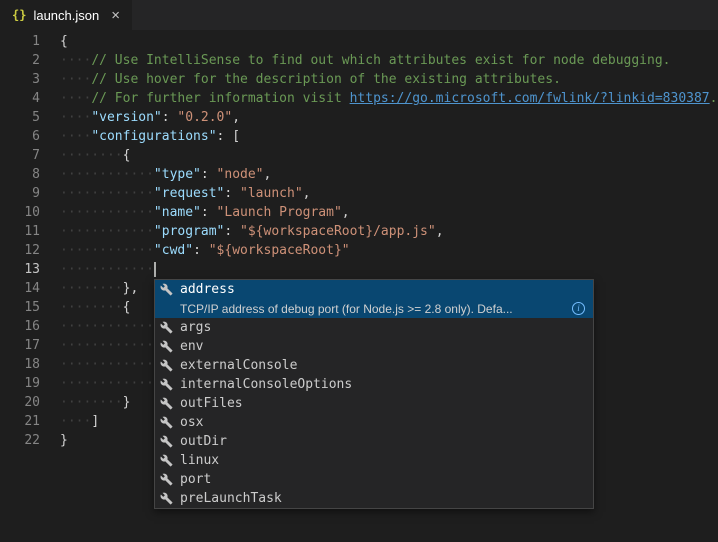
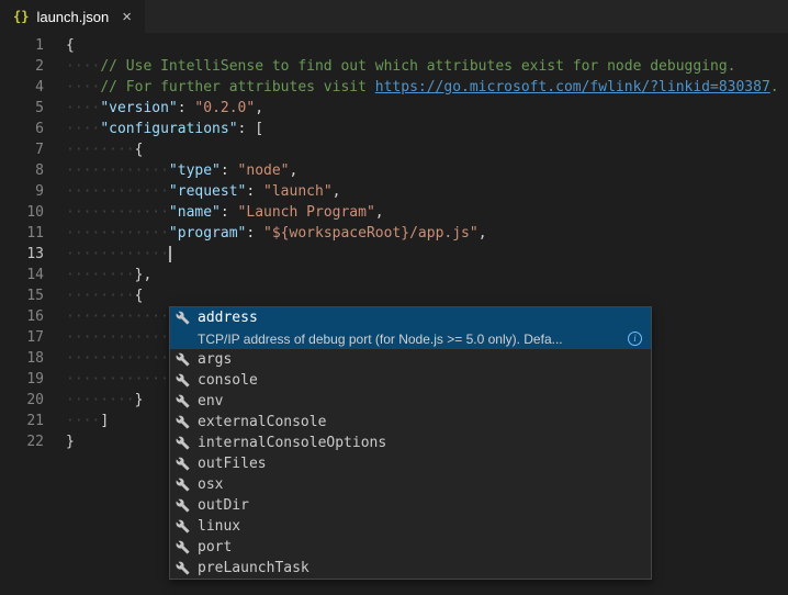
  {}
  launch.json
  ×
  1
  {
  2
  ····// Use IntelliSense to find out which attributes exist for node debugging.
- 3
- ····// Use hover for the description of the existing attributes.
  4
- ····// For further information visit https://go.microsoft.com/fwlink/?linkid=830387.
+ ····// For further attributes visit https://go.microsoft.com/fwlink/?linkid=830387.
  5
  ····"version": "0.2.0",
  6
  ····"configurations": [
  7
  ········{
  8
  ············"type": "node",
  9
  ············"request": "launch",
  10
  ············"name": "Launch Program",
  11
  ············"program": "${workspaceRoot}/app.js",
- 12
- ············"cwd": "${workspaceRoot}"
  13
  ············
  14
  ········},
  15
  ········{
  16
  ············
  17
  ············
  18
  ············
  19
  ············
  20
  ········}
  21
  ····]
  22
  }
  address
- TCP/IP address of debug port (for Node.js >= 2.8 only). Defa...
+ TCP/IP address of debug port (for Node.js >= 5.0 only). Defa...
  i
  args
+ console
  env
  externalConsole
  internalConsoleOptions
  outFiles
  osx
  outDir
  linux
  port
  preLaunchTask
